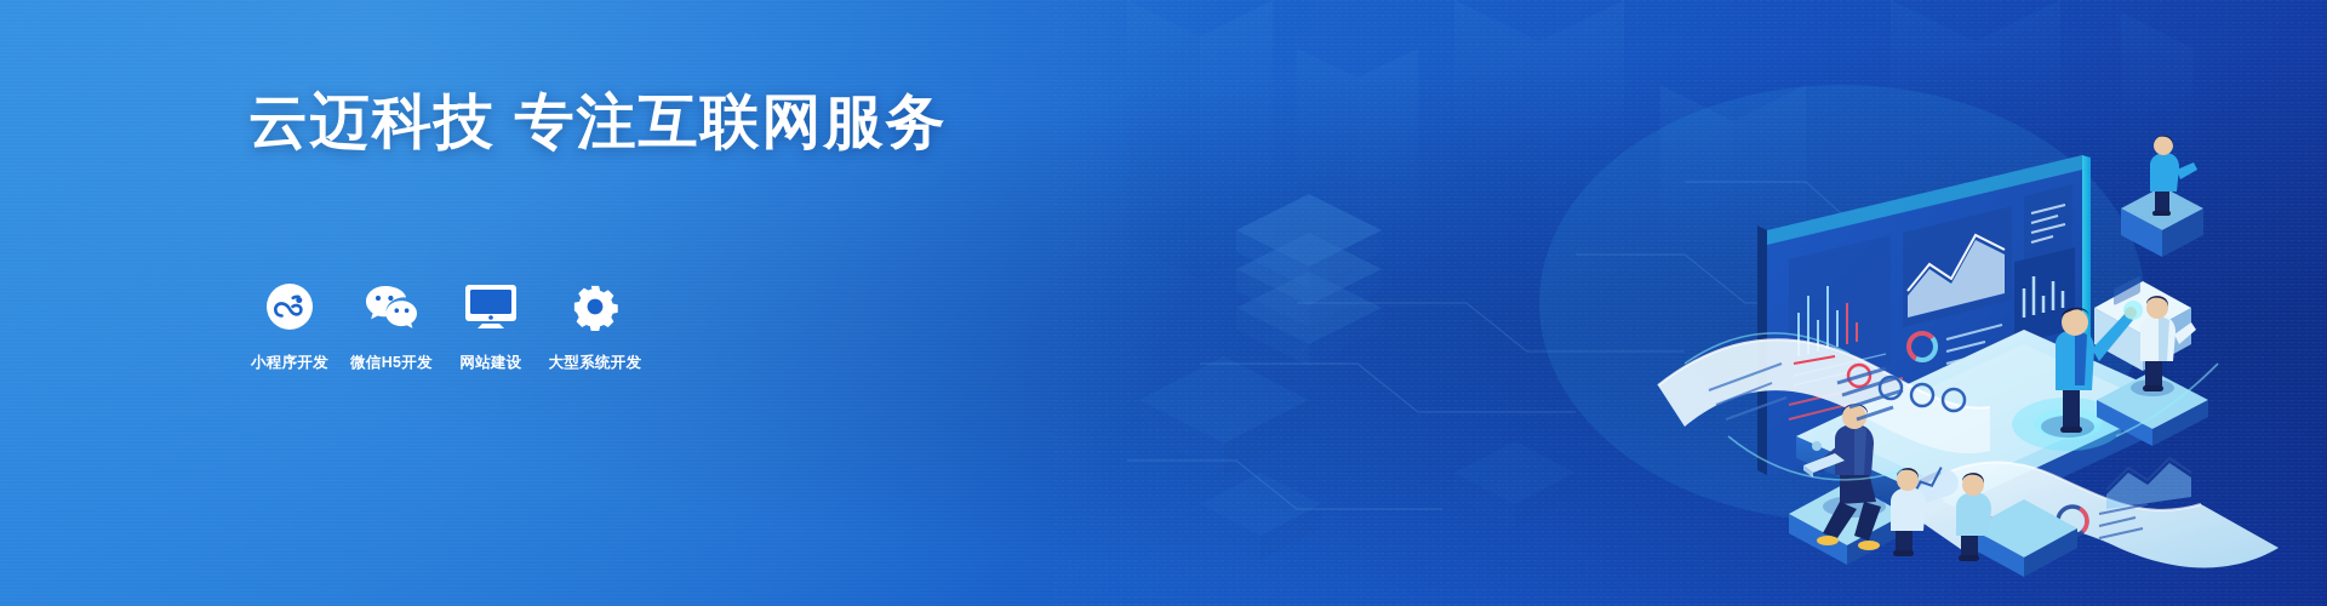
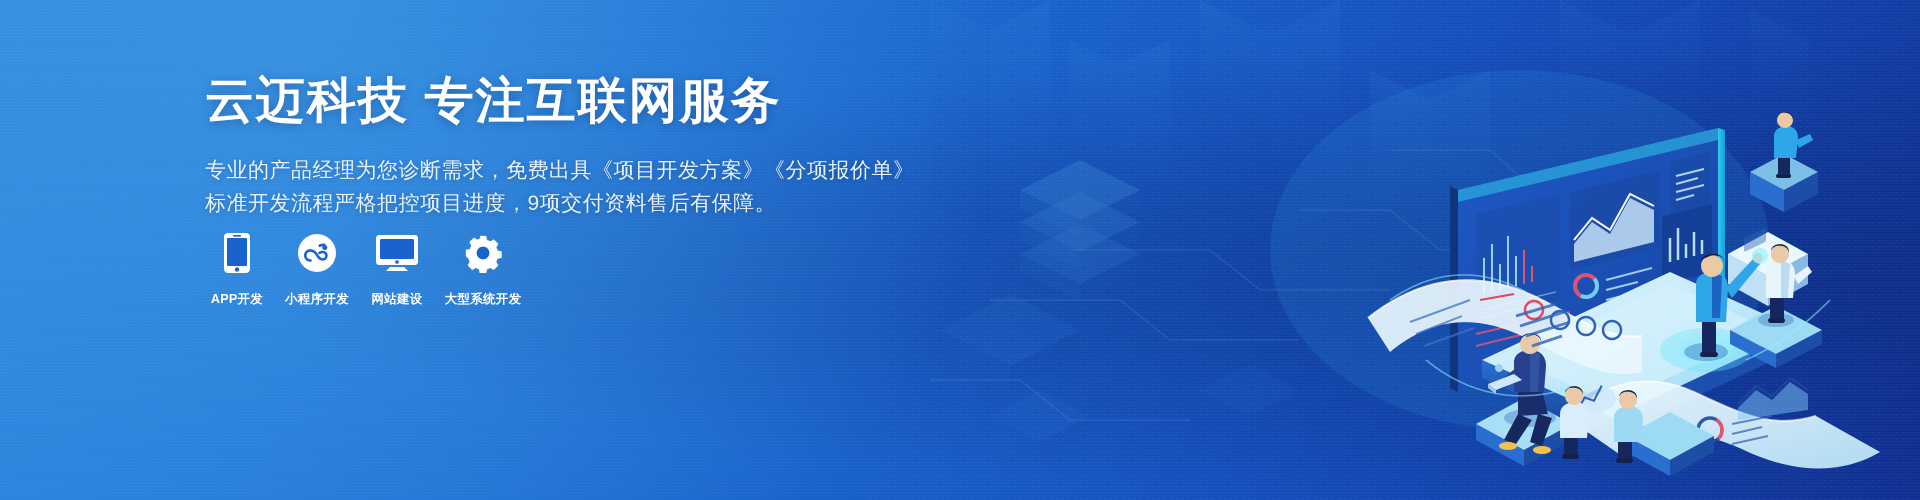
  云迈科技 专注互联网服务
+ 专业的产品经理为您诊断需求，免费出具《项目开发方案》《分项报价单》
+ 标准开发流程严格把控项目进度，9项交付资料售后有保障。
+ APP开发
  小程序开发
- 微信H5开发
  网站建设
  大型系统开发
